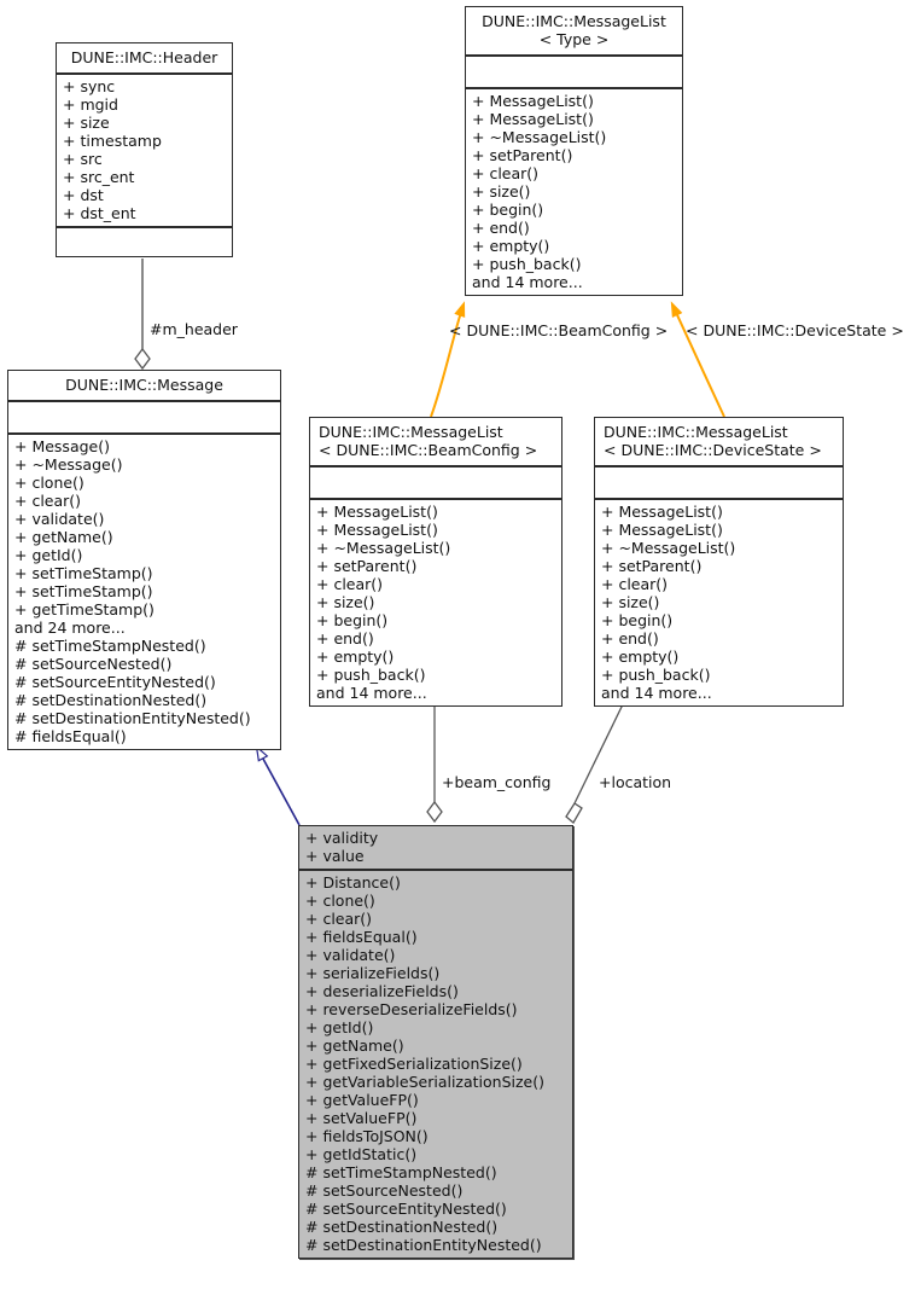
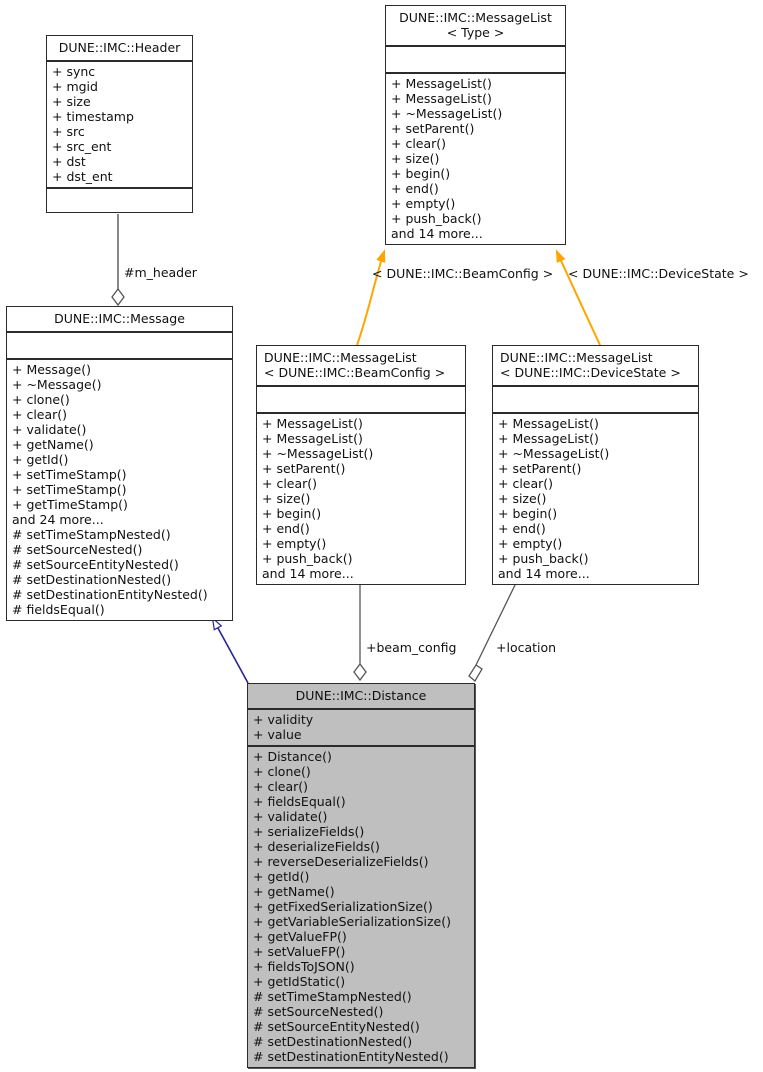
  DUNE::IMC::Header
  + sync
  + mgid
  + size
  + timestamp
  + src
  + src_ent
  + dst
  + dst_ent
  DUNE::IMC::MessageList
  < Type >
  + MessageList()
  + MessageList()
  + ~MessageList()
  + setParent()
  + clear()
  + size()
  + begin()
  + end()
  + empty()
  + push_back()
  and 14 more...
  DUNE::IMC::Message
  + Message()
  + ~Message()
  + clone()
  + clear()
  + validate()
  + getName()
  + getId()
  + setTimeStamp()
  + setTimeStamp()
  + getTimeStamp()
  and 24 more...
  # setTimeStampNested()
  # setSourceNested()
  # setSourceEntityNested()
  # setDestinationNested()
  # setDestinationEntityNested()
  # fieldsEqual()
  DUNE::IMC::MessageList
  < DUNE::IMC::BeamConfig >
  + MessageList()
  + MessageList()
  + ~MessageList()
  + setParent()
  + clear()
  + size()
  + begin()
  + end()
  + empty()
  + push_back()
  and 14 more...
  DUNE::IMC::MessageList
  < DUNE::IMC::DeviceState >
  + MessageList()
  + MessageList()
  + ~MessageList()
  + setParent()
  + clear()
  + size()
  + begin()
  + end()
  + empty()
  + push_back()
  and 14 more...
+ DUNE::IMC::Distance
  + validity
  + value
  + Distance()
  + clone()
  + clear()
  + fieldsEqual()
  + validate()
  + serializeFields()
  + deserializeFields()
  + reverseDeserializeFields()
  + getId()
  + getName()
  + getFixedSerializationSize()
  + getVariableSerializationSize()
  + getValueFP()
  + setValueFP()
  + fieldsToJSON()
  + getIdStatic()
  # setTimeStampNested()
  # setSourceNested()
  # setSourceEntityNested()
  # setDestinationNested()
  # setDestinationEntityNested()
  #m_header
  < DUNE::IMC::BeamConfig >
  < DUNE::IMC::DeviceState >
  +beam_config
  +location
